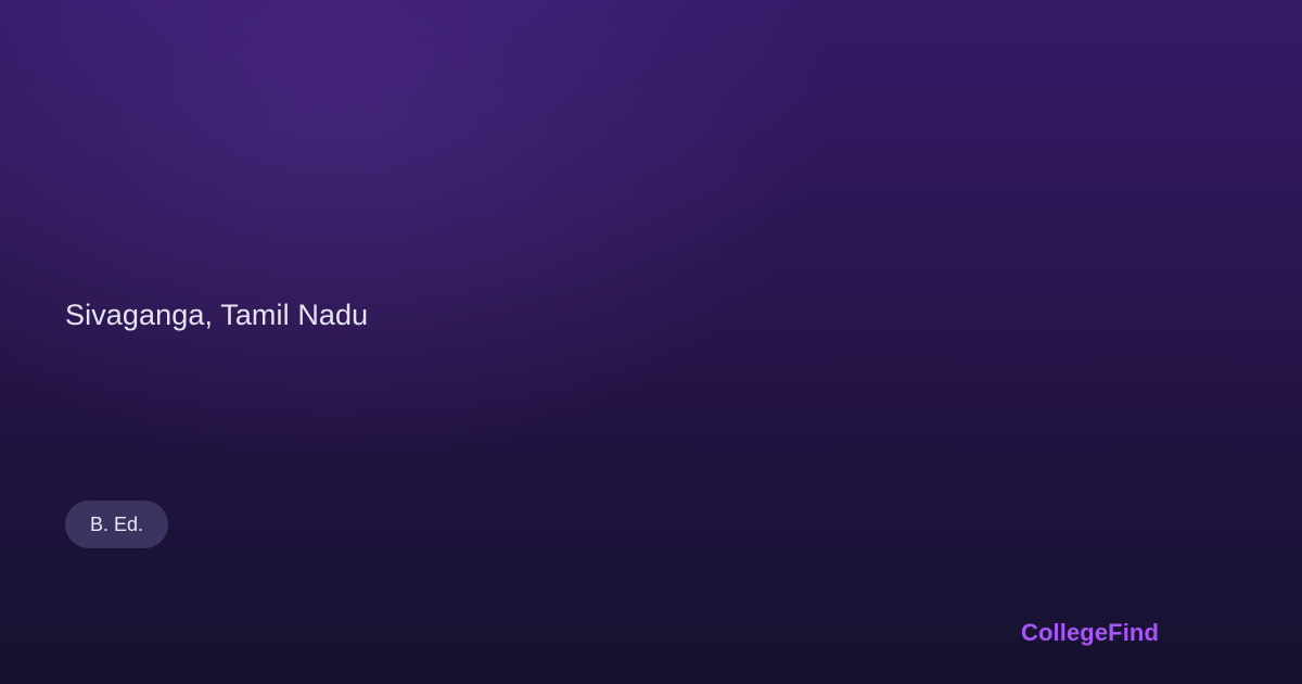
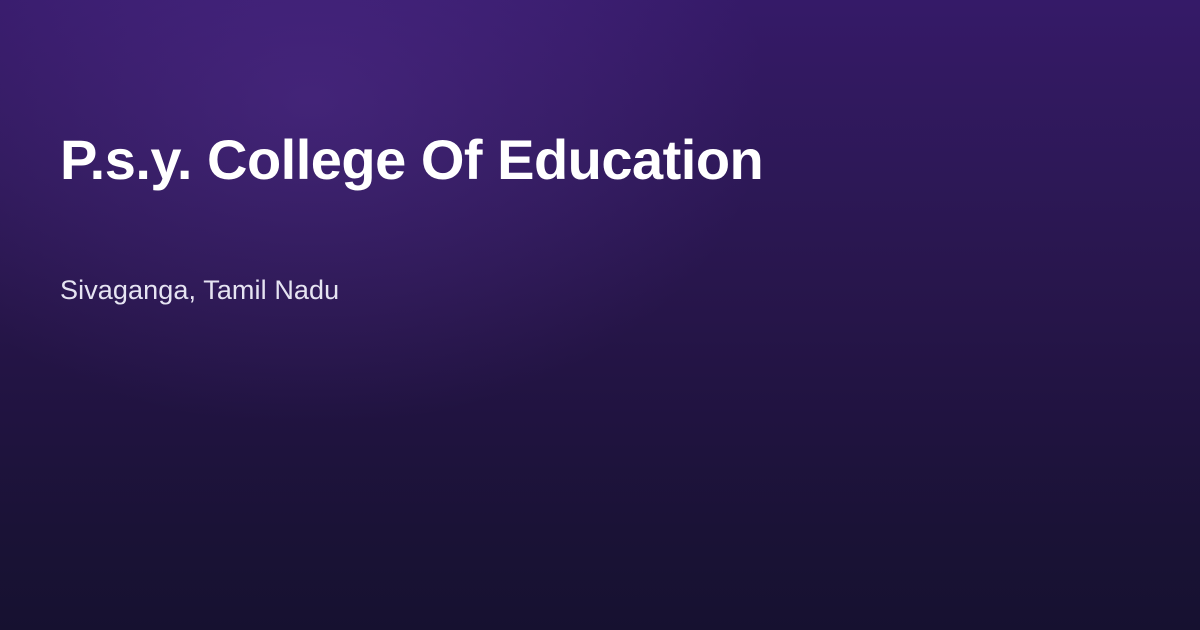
+ P.s.y. College Of Education
  Sivaganga, Tamil Nadu
- B. Ed.
- CollegeFind
